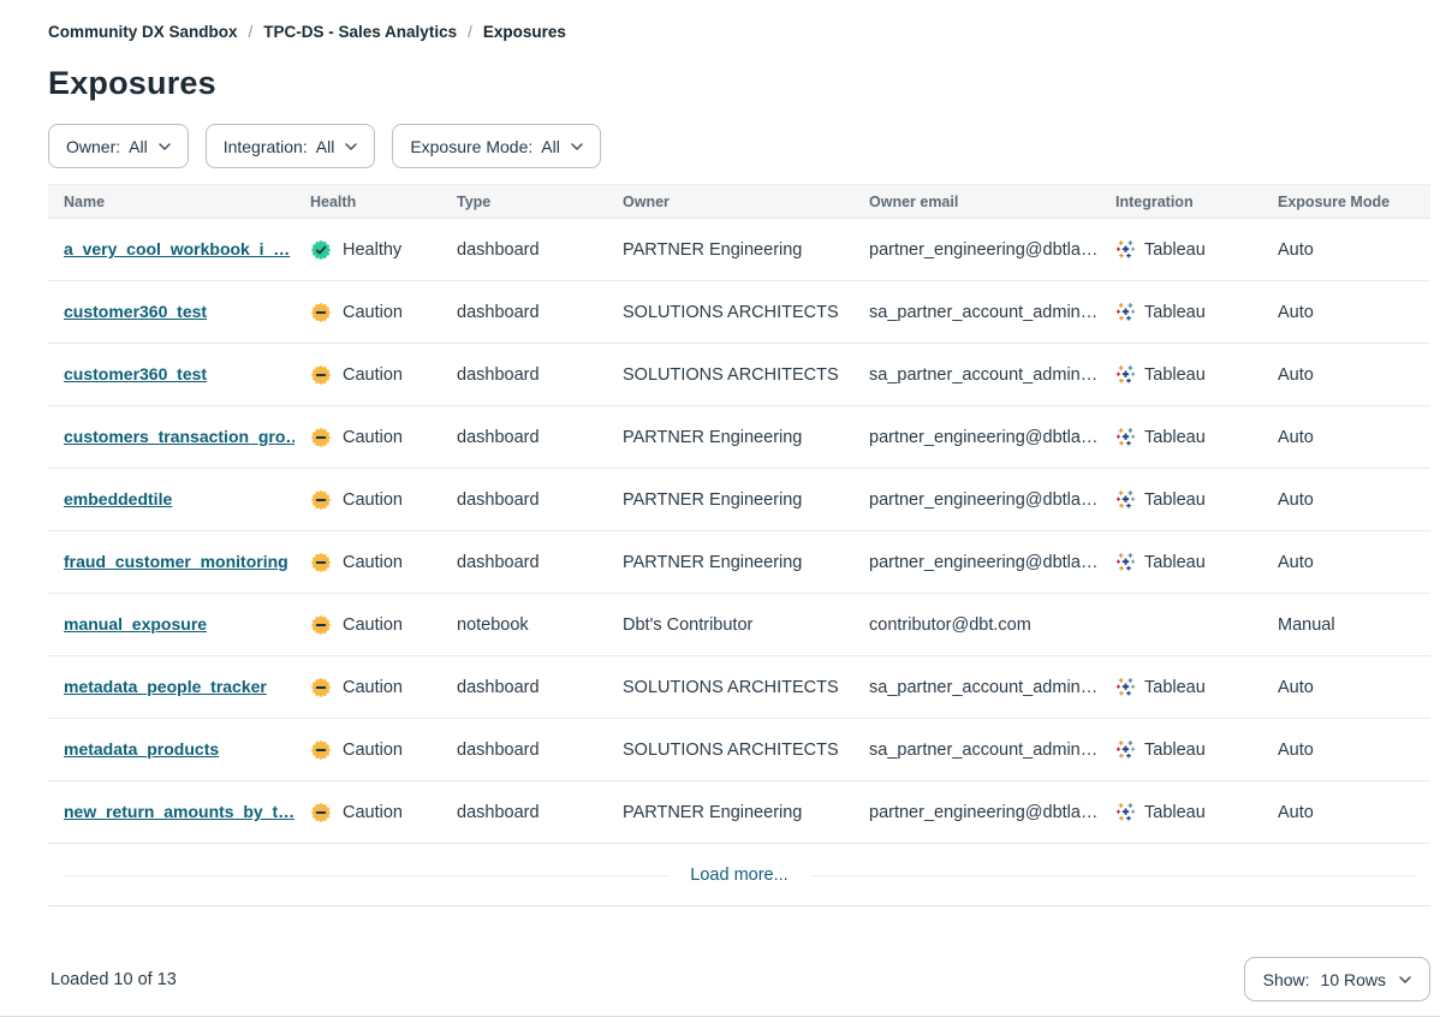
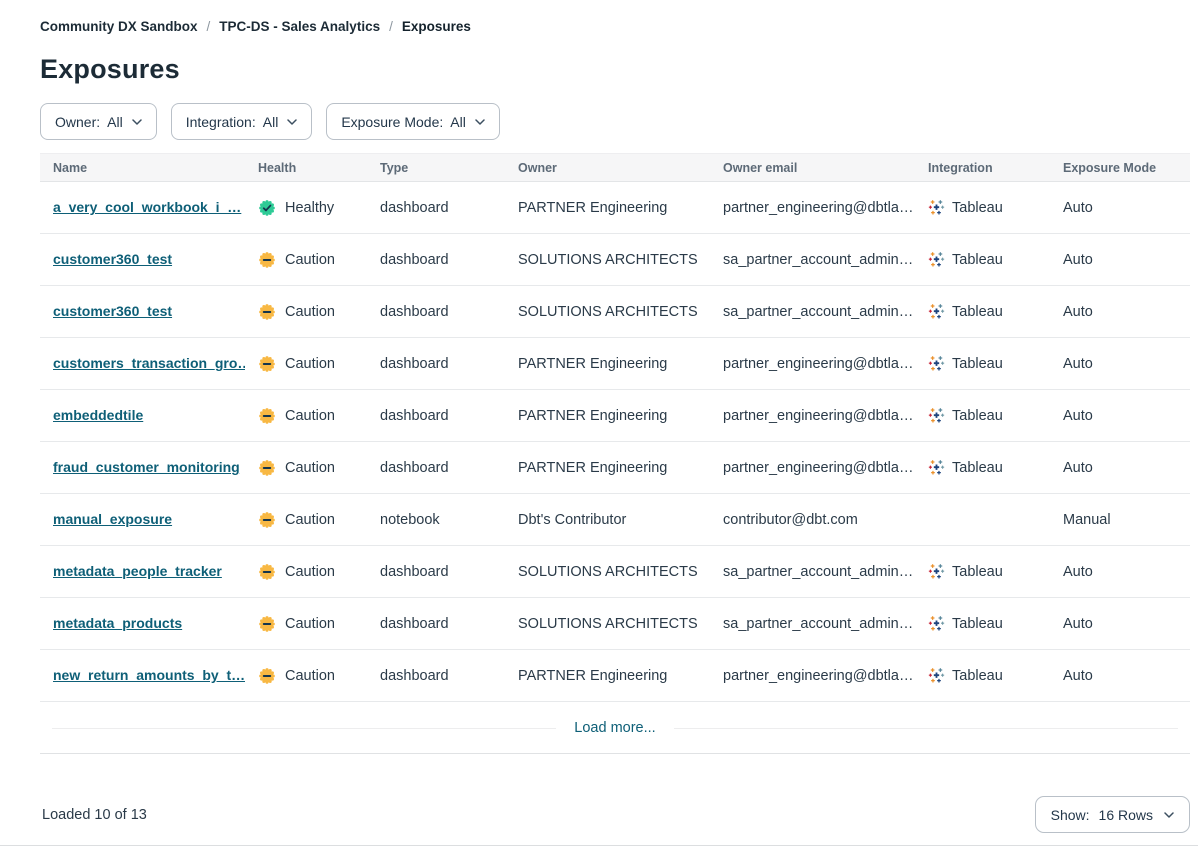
  Community DX Sandbox
  /
  TPC-DS - Sales Analytics
  /
  Exposures
  Exposures
  Owner:
  All
  Integration:
  All
  Exposure Mode:
  All
  Name
  Health
  Type
  Owner
  Owner email
  Integration
  Exposure Mode
  a_very_cool_workbook_i_…
  Healthy
  dashboard
  PARTNER Engineering
  partner_engineering@dbtla…
  Tableau
  Auto
  customer360_test
  Caution
  dashboard
  SOLUTIONS ARCHITECTS
  sa_partner_account_admin…
  Tableau
  Auto
  customer360_test
  Caution
  dashboard
  SOLUTIONS ARCHITECTS
  sa_partner_account_admin…
  Tableau
  Auto
  customers_transaction_gro…
  Caution
  dashboard
  PARTNER Engineering
  partner_engineering@dbtla…
  Tableau
  Auto
  embeddedtile
  Caution
  dashboard
  PARTNER Engineering
  partner_engineering@dbtla…
  Tableau
  Auto
  fraud_customer_monitoring
  Caution
  dashboard
  PARTNER Engineering
  partner_engineering@dbtla…
  Tableau
  Auto
  manual_exposure
  Caution
  notebook
  Dbt's Contributor
  contributor@dbt.com
  Manual
  metadata_people_tracker
  Caution
  dashboard
  SOLUTIONS ARCHITECTS
  sa_partner_account_admin…
  Tableau
  Auto
  metadata_products
  Caution
  dashboard
  SOLUTIONS ARCHITECTS
  sa_partner_account_admin…
  Tableau
  Auto
  new_return_amounts_by_t…
  Caution
  dashboard
  PARTNER Engineering
  partner_engineering@dbtla…
  Tableau
  Auto
  Load more...
  Loaded 10 of 13
  Show:
- 10 Rows
+ 16 Rows
